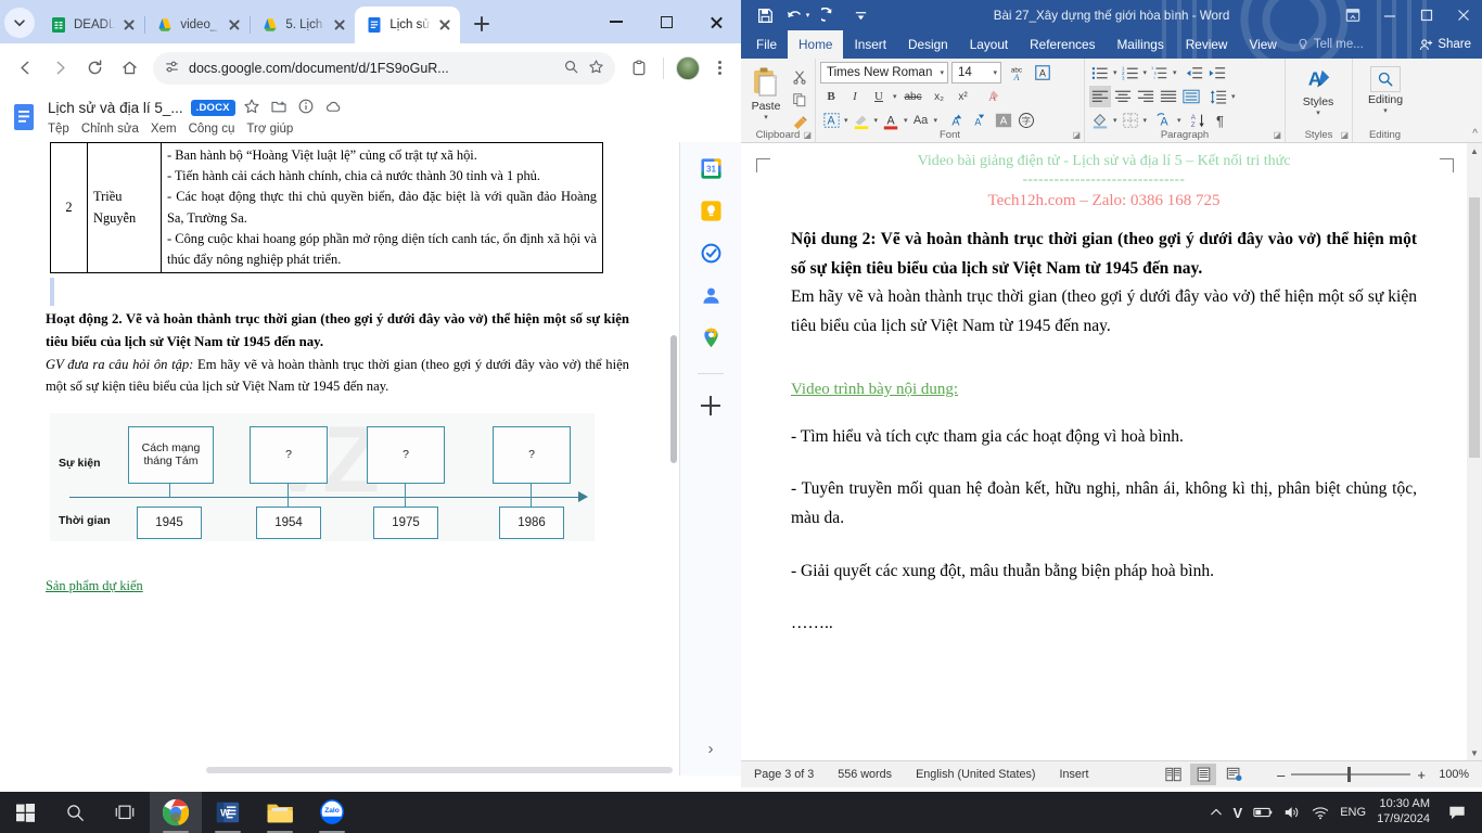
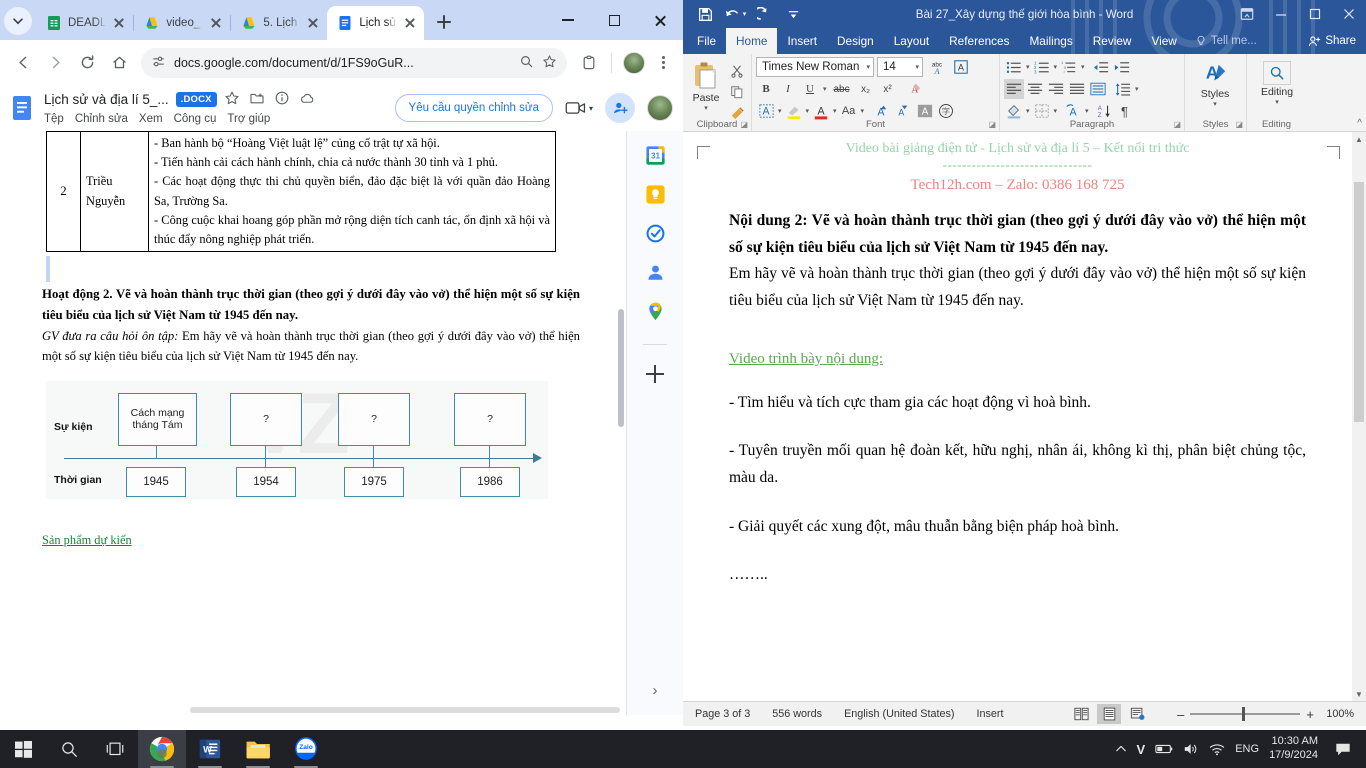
  DEADL
  video_
  5. Lịch
  Lịch sử
  docs.google.com/document/d/1FS9oGuR...
  Lịch sử và địa lí 5_...
  .DOCX
  Tệp
  Chỉnh sửa
  Xem
  Công cụ
  Trợ giúp
+ Yêu cầu quyền chỉnh sửa
+ ▾
  2	Triều Nguyễn	- Ban hành bộ “Hoàng Việt luật lệ” củng cố trật tự xã hội. - Tiến hành cải cách hành chính, chia cả nước thành 30 tỉnh và 1 phủ. - Các hoạt động thực thi chủ quyền biển, đảo đặc biệt là với quần đảo Hoàng Sa, Trường Sa. - Công cuộc khai hoang góp phần mở rộng diện tích canh tác, ổn định xã hội và thúc đẩy nông nghiệp phát triển.
  Hoạt động 2. Vẽ và hoàn thành trục thời gian (theo gợi ý dưới đây vào vở) thể hiện một số sự kiện tiêu biểu của lịch sử Việt Nam từ 1945 đến nay.
  GV đưa ra câu hỏi ôn tập: Em hãy vẽ và hoàn thành trục thời gian (theo gợi ý dưới đây vào vở) thể hiện một số sự kiện tiêu biểu của lịch sử Việt Nam từ 1945 đến nay.
  Sự kiện
  Thời gian
  Cách mạng tháng Tám
  1945
  ?
  1954
  ?
  1975
  ?
  1986
  Sản phẩm dự kiến
  31
  ›
  Bài 27_Xây dựng thế giới hòa bình - Word
  File
  Home
  Insert
  Design
  Layout
  References
  Mailings
  Review
  View
  Tell me...
  Share
  Paste
  Clipboard
  ◪
  Times New Roman
  14
  A
  A
  B
  I
  U
  abc
  x₂
  x²
  A
  A
  A
  Aa
  A
  A
  A
  字
  Font
  ◪
  A
  ¶
  Paragraph
  ◪
  A
  Styles
  Styles
  ◪
  Editing
  Editing
  ^
  Video bài giảng điện tử - Lịch sử và địa lí 5 – Kết nối tri thức
  -------------------------------
  Tech12h.com – Zalo: 0386 168 725
  Nội dung 2: Vẽ và hoàn thành trục thời gian (theo gợi ý dưới đây vào vở) thể hiện một số sự kiện tiêu biểu của lịch sử Việt Nam từ 1945 đến nay.
  Em hãy vẽ và hoàn thành trục thời gian (theo gợi ý dưới đây vào vở) thể hiện một số sự kiện tiêu biểu của lịch sử Việt Nam từ 1945 đến nay.
  Video trình bày nội dung:
  - Tìm hiểu và tích cực tham gia các hoạt động vì hoà bình.
  - Tuyên truyền mối quan hệ đoàn kết, hữu nghị, nhân ái, không kì thị, phân biệt chủng tộc, màu da.
  - Giải quyết các xung đột, mâu thuẫn bằng biện pháp hoà bình.
  ……..
  ▲
  ▼
  Page 3 of 3
  556 words
  English (United States)
  Insert
  –
  +
  100%
  W
  V
  ENG
  10:30 AM
  17/9/2024
